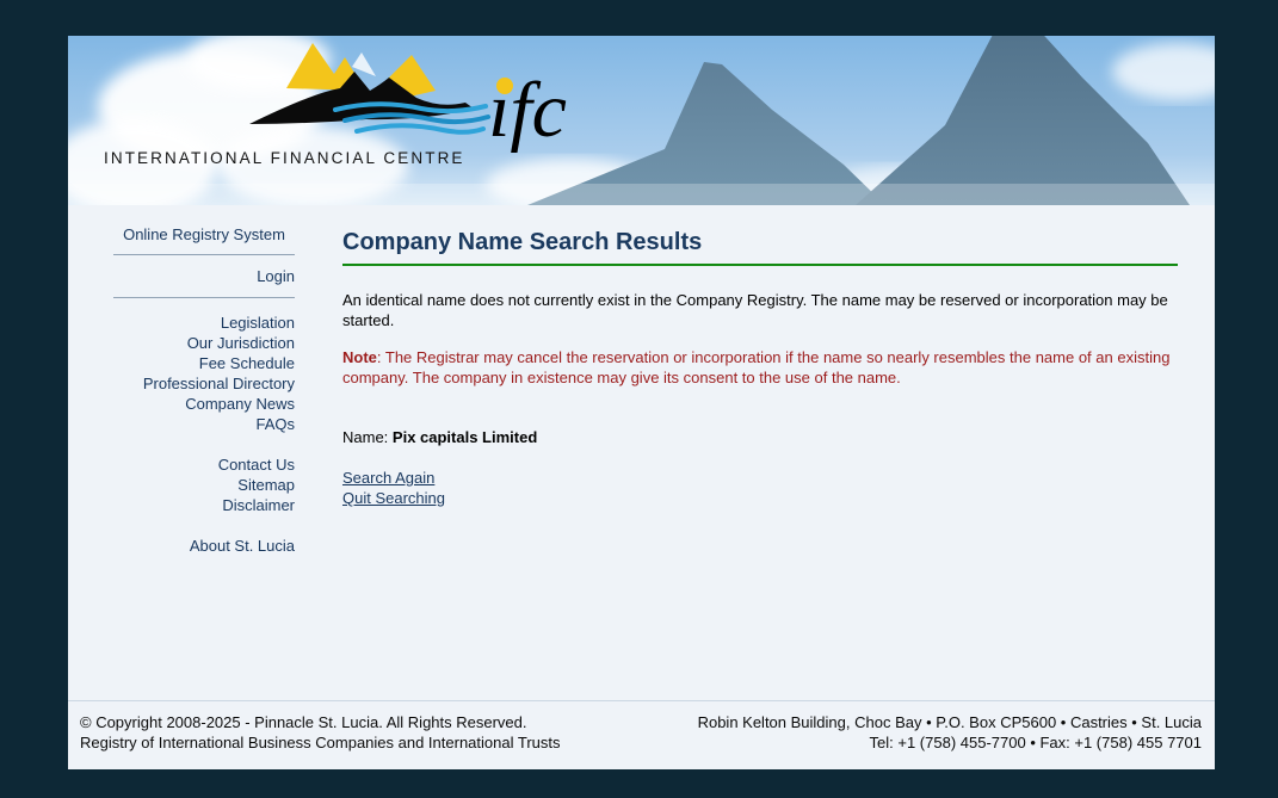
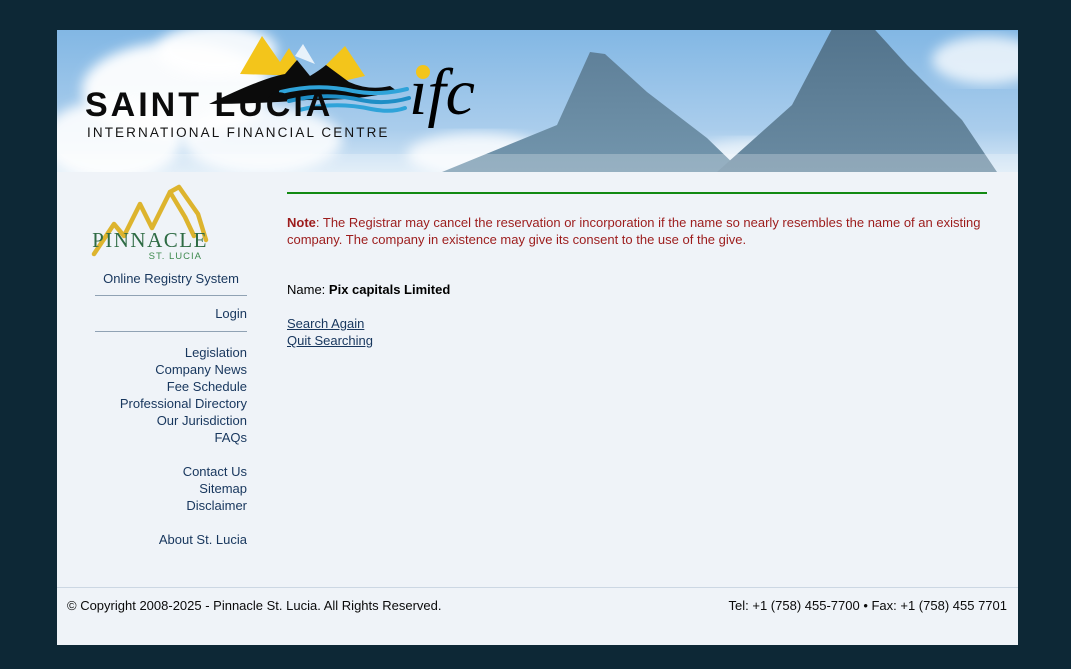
+ SAINT LUCIA
  INTERNATIONAL FINANCIAL CENTRE
  ifc
+ PINNACLE
+ ST. LUCIA
  Online Registry System
  Login
  Legislation
- Our Jurisdiction
+ Company News
  Fee Schedule
  Professional Directory
- Company News
+ Our Jurisdiction
  FAQs
  Contact Us
  Sitemap
  Disclaimer
  About St. Lucia
- Company Name Search Results
- An identical name does not currently exist in the Company Registry. The name may be reserved or incorporation may be started.
- Note: The Registrar may cancel the reservation or incorporation if the name so nearly resembles the name of an existing company. The company in existence may give its consent to the use of the name.
+ Note: The Registrar may cancel the reservation or incorporation if the name so nearly resembles the name of an existing company. The company in existence may give its consent to the use of the give.
  Name: Pix capitals Limited
  Search Again
  Quit Searching
  © Copyright 2008-2025 - Pinnacle St. Lucia. All Rights Reserved.
- Registry of International Business Companies and International Trusts
- Robin Kelton Building, Choc Bay • P.O. Box CP5600 • Castries • St. Lucia
  Tel: +1 (758) 455-7700 • Fax: +1 (758) 455 7701
